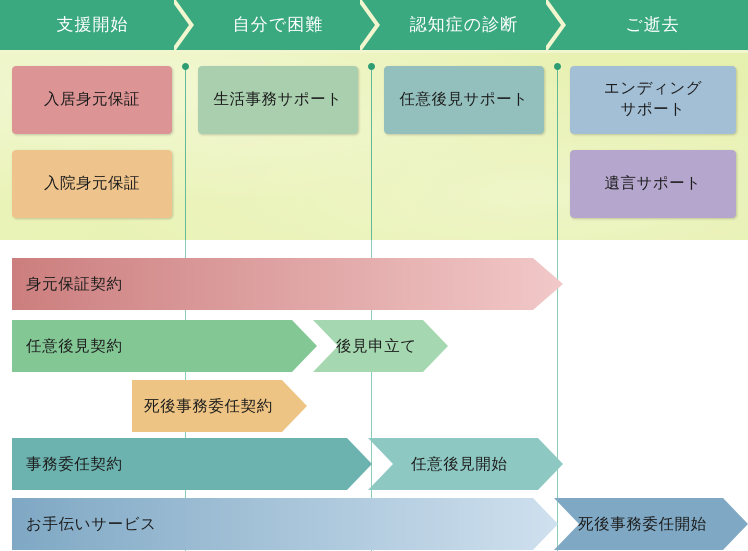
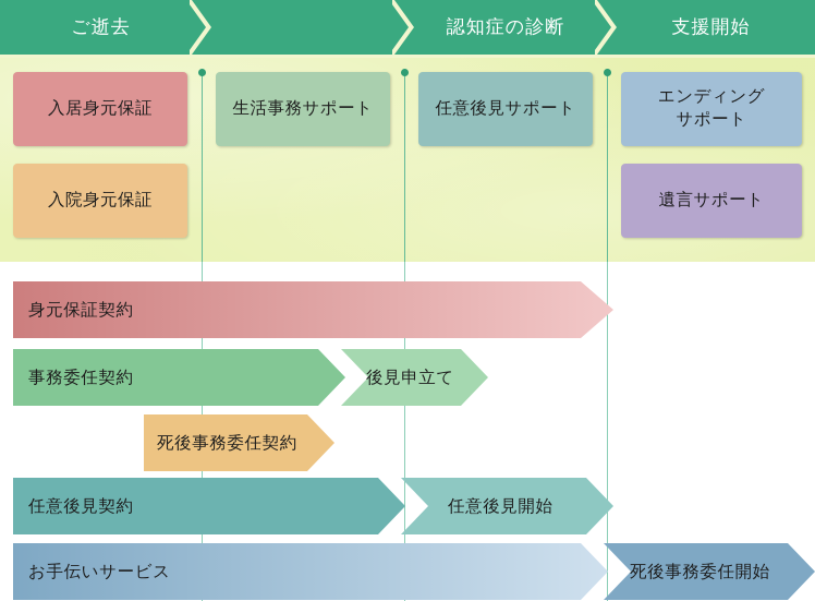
- 支援開始
+ ご逝去
- 自分で困難
  認知症の診断
- ご逝去
+ 支援開始
  入居身元保証
  入院身元保証
  生活事務サポート
  任意後見サポート
  エンディング
  サポート
  遺言サポート
  身元保証契約
- 任意後見契約
+ 事務委任契約
  後見申立て
  死後事務委任契約
- 事務委任契約
+ 任意後見契約
  任意後見開始
  お手伝いサービス
  死後事務委任開始
